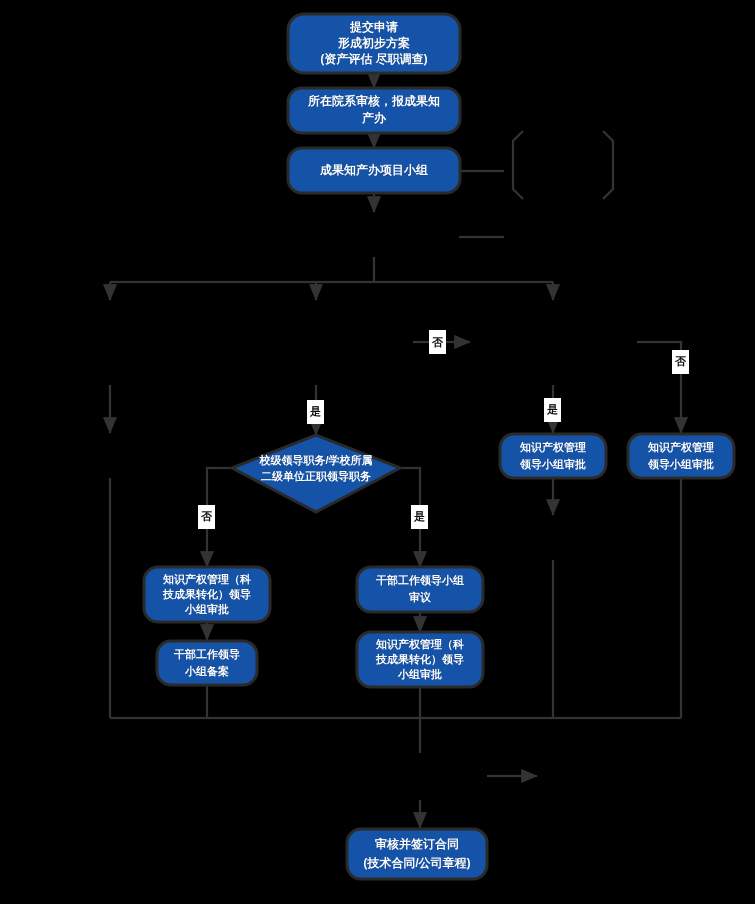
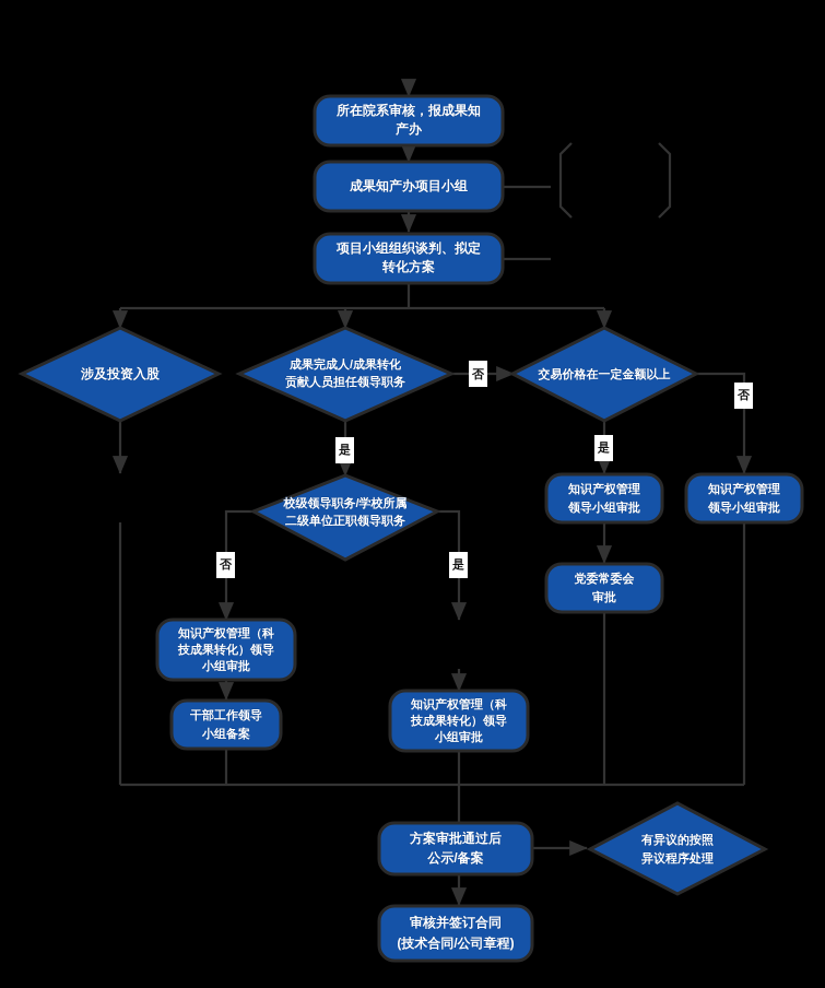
- 提交申请
- 形成初步方案
- (资产评估 尽职调查)
  所在院系审核，报成果知
  产办
  成果知产办项目小组
+ 项目小组组织谈判、拟定
+ 转化方案
+ 涉及投资入股
+ 成果完成人/成果转化
+ 贡献人员担任领导职务
+ 交易价格在一定金额以上
  校级领导职务/学校所属
  二级单位正职领导职务
  知识产权管理
  领导小组审批
  知识产权管理
  领导小组审批
+ 党委常委会
+ 审批
  知识产权管理（科
  技成果转化）领导
  小组审批
  干部工作领导
  小组备案
- 干部工作领导小组
- 审议
  知识产权管理（科
  技成果转化）领导
  小组审批
+ 方案审批通过后
+ 公示/备案
+ 有异议的按照
+ 异议程序处理
  审核并签订合同
  (技术合同/公司章程)
  否
  是
  是
  否
  否
  是
